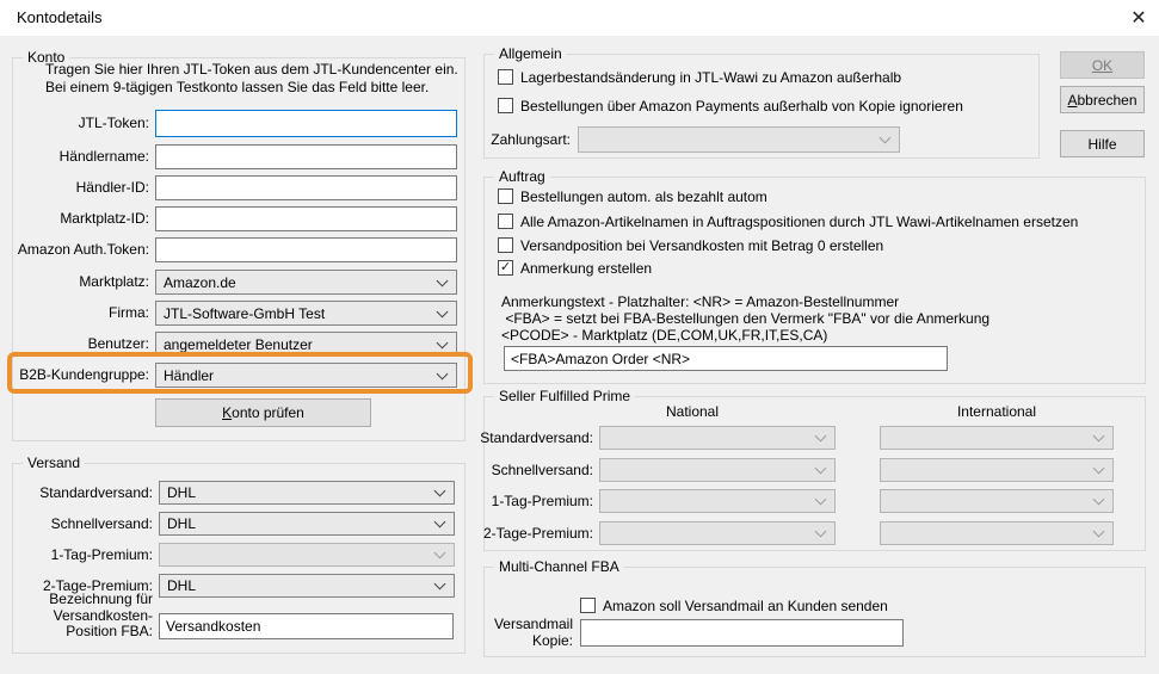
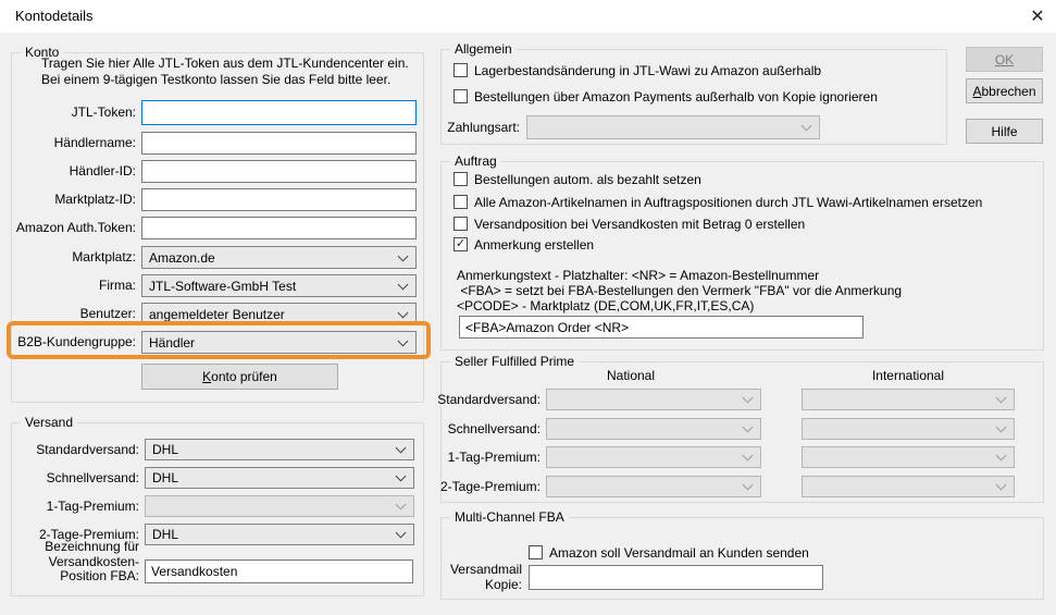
  Kontodetails
  ✕
  Konto
- Tragen Sie hier Ihren JTL-Token aus dem JTL-Kundencenter ein.
+ Tragen Sie hier Alle JTL-Token aus dem JTL-Kundencenter ein.
  Bei einem 9-tägigen Testkonto lassen Sie das Feld bitte leer.
  JTL-Token:
  Händlername:
  Händler-ID:
  Marktplatz-ID:
  Amazon Auth.Token:
  Marktplatz:
  Amazon.de
  Firma:
  JTL-Software-GmbH Test
  Benutzer:
  angemeldeter Benutzer
  B2B-Kundengruppe:
  Händler
  Konto prüfen
  Versand
  Standardversand:
  DHL
  Schnellversand:
  DHL
  1-Tag-Premium:
  2-Tage-Premium:
  DHL
  Bezeichnung für
  Versandkosten-
  Position FBA:
  Versandkosten
  Allgemein
  Lagerbestandsänderung in JTL-Wawi zu Amazon außerhalb
  Bestellungen über Amazon Payments außerhalb von Kopie ignorieren
  Zahlungsart:
  Auftrag
- Bestellungen autom. als bezahlt autom
+ Bestellungen autom. als bezahlt setzen
  Alle Amazon-Artikelnamen in Auftragspositionen durch JTL Wawi-Artikelnamen ersetzen
  Versandposition bei Versandkosten mit Betrag 0 erstellen
  ✓
  Anmerkung erstellen
  Anmerkungstext - Platzhalter: <NR> = Amazon-Bestellnummer
  <FBA> = setzt bei FBA-Bestellungen den Vermerk "FBA" vor die Anmerkung
  <PCODE> - Marktplatz (DE,COM,UK,FR,IT,ES,CA)
  <FBA>Amazon Order <NR>
  Seller Fulfilled Prime
  National
  International
  Standardversand:
  Schnellversand:
  1-Tag-Premium:
  2-Tage-Premium:
  Multi-Channel FBA
  Amazon soll Versandmail an Kunden senden
  Versandmail
  Kopie:
  OK
  Abbrechen
  Hilfe
